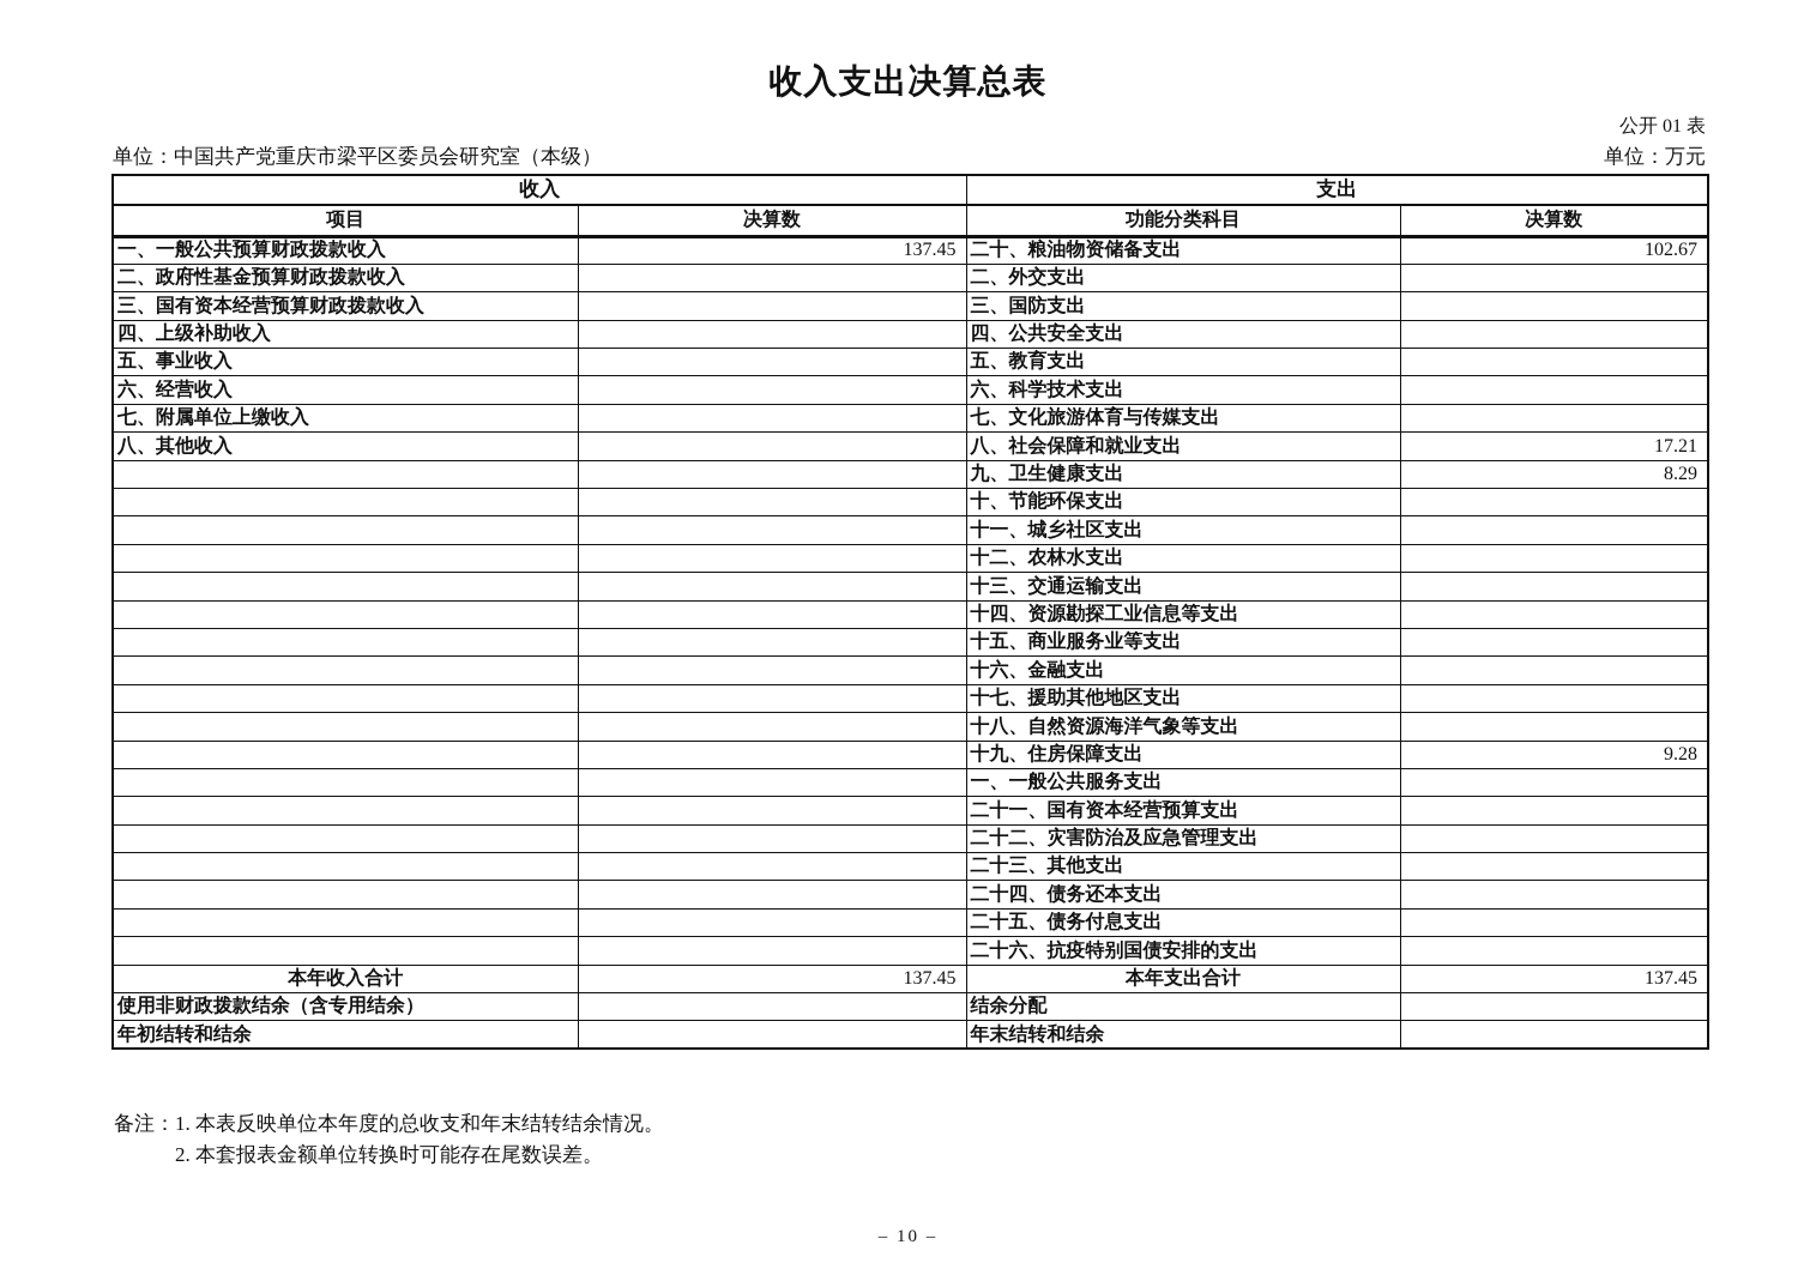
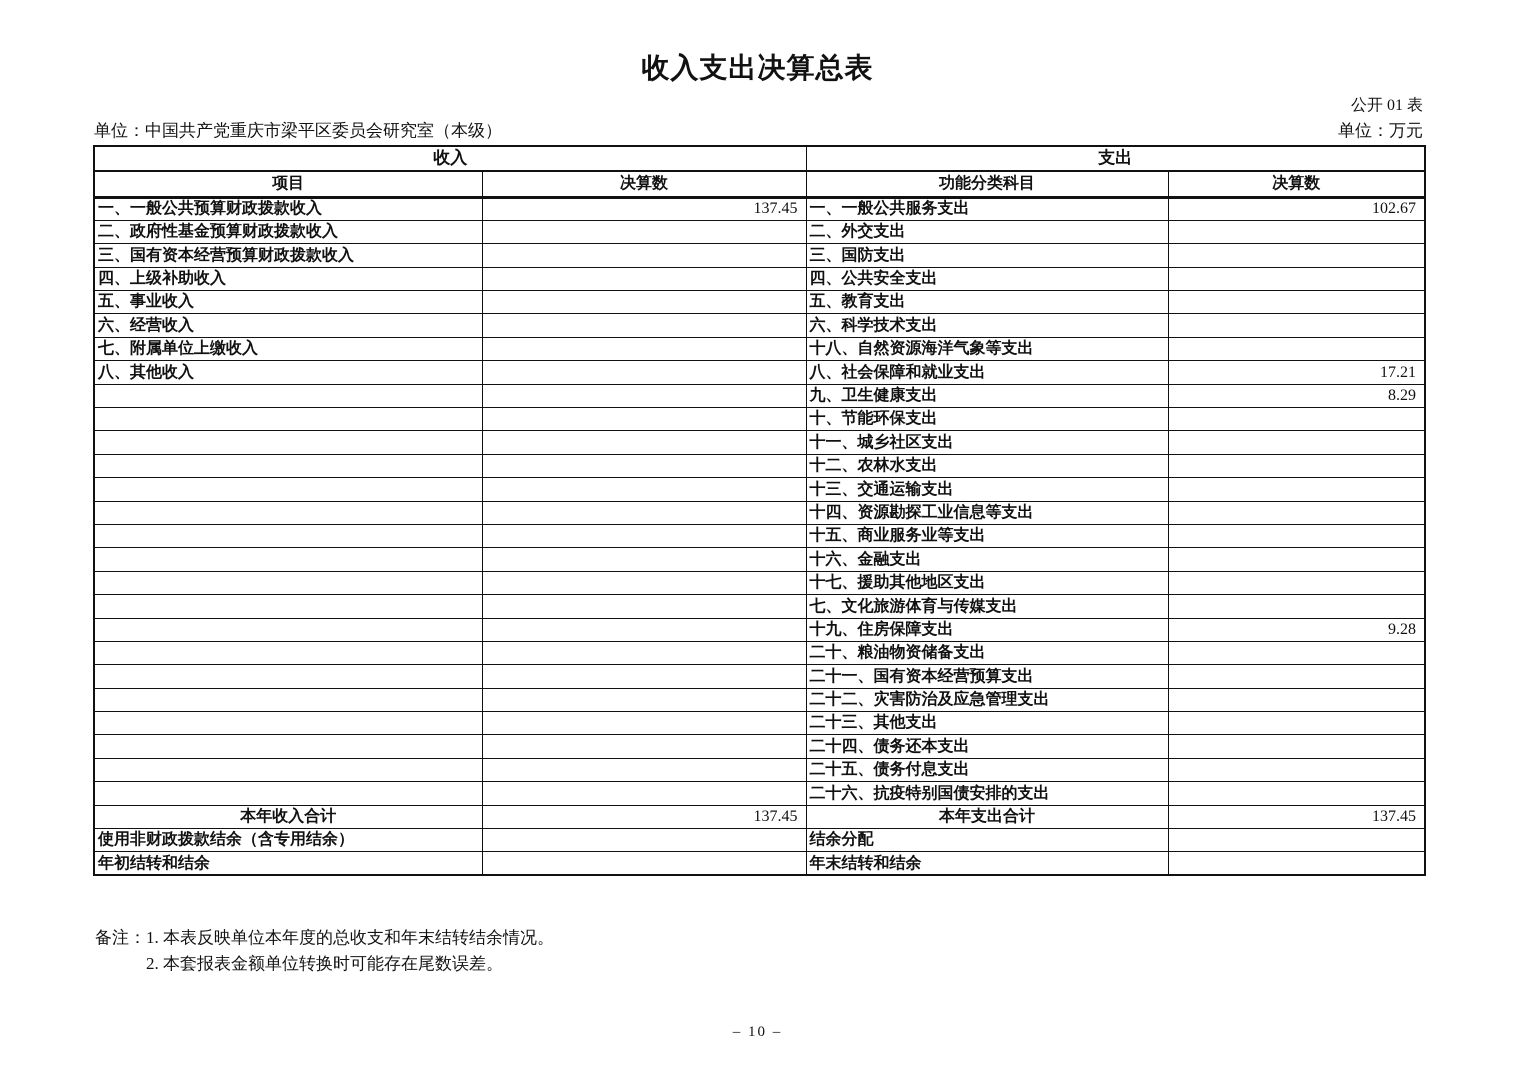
  收入支出决算总表
  公开 01 表
  单位：中国共产党重庆市梁平区委员会研究室（本级）
  单位：万元
  收入	支出
  项目	决算数	功能分类科目	决算数
- 一、一般公共预算财政拨款收入	137.45	二十、粮油物资储备支出	102.67
+ 一、一般公共预算财政拨款收入	137.45	一、一般公共服务支出	102.67
  二、政府性基金预算财政拨款收入		二、外交支出
  三、国有资本经营预算财政拨款收入		三、国防支出
  四、上级补助收入		四、公共安全支出
  五、事业收入		五、教育支出
  六、经营收入		六、科学技术支出
- 七、附属单位上缴收入		七、文化旅游体育与传媒支出
+ 七、附属单位上缴收入		十八、自然资源海洋气象等支出
  八、其他收入		八、社会保障和就业支出	17.21
  		九、卫生健康支出	8.29
  		十、节能环保支出
  		十一、城乡社区支出
  		十二、农林水支出
  		十三、交通运输支出
  		十四、资源勘探工业信息等支出
  		十五、商业服务业等支出
  		十六、金融支出
  		十七、援助其他地区支出
- 		十八、自然资源海洋气象等支出
+ 		七、文化旅游体育与传媒支出
  		十九、住房保障支出	9.28
- 		一、一般公共服务支出
+ 		二十、粮油物资储备支出
  		二十一、国有资本经营预算支出
  		二十二、灾害防治及应急管理支出
  		二十三、其他支出
  		二十四、债务还本支出
  		二十五、债务付息支出
  		二十六、抗疫特别国债安排的支出
  本年收入合计	137.45	本年支出合计	137.45
  使用非财政拨款结余（含专用结余）		结余分配
  年初结转和结余		年末结转和结余
  备注：
  1. 本表反映单位本年度的总收支和年末结转结余情况。
  2. 本套报表金额单位转换时可能存在尾数误差。
  – 10 –
